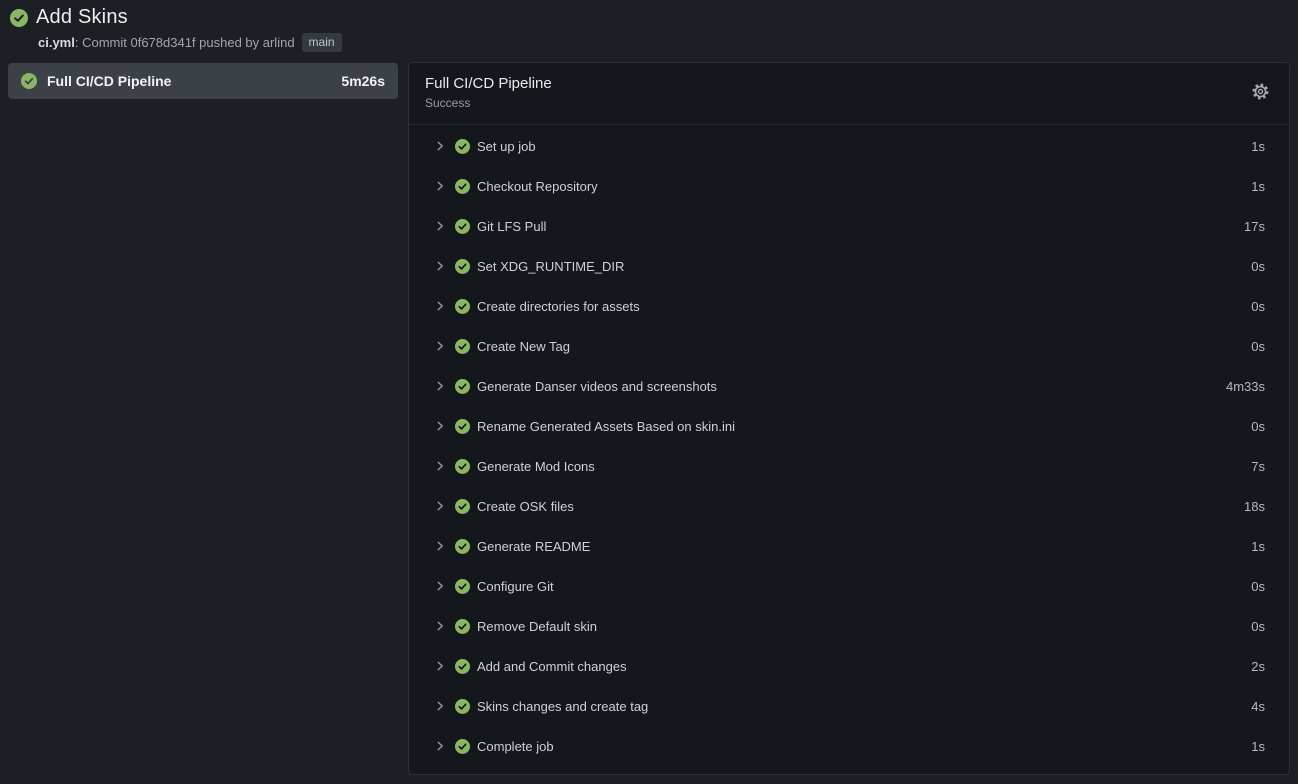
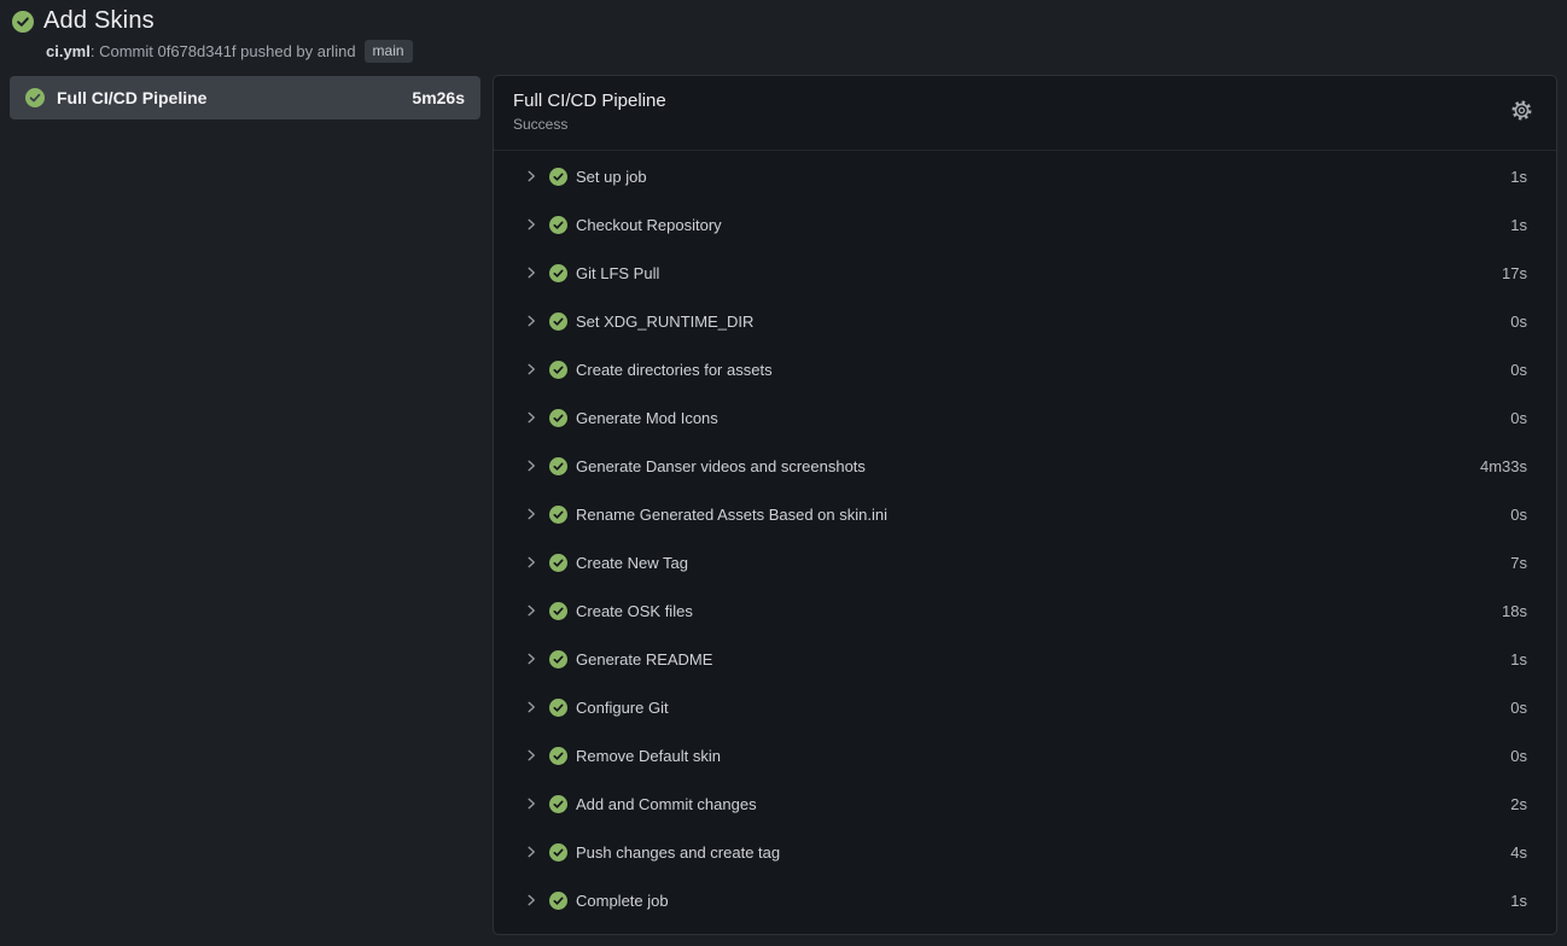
  Add Skins
  ci.yml: Commit 0f678d341f pushed by arlind
  main
  Full CI/CD Pipeline
  5m26s
  Full CI/CD Pipeline
  Success
  Set up job
  1s
  Checkout Repository
  1s
  Git LFS Pull
  17s
  Set XDG_RUNTIME_DIR
  0s
  Create directories for assets
  0s
- Create New Tag
+ Generate Mod Icons
  0s
  Generate Danser videos and screenshots
  4m33s
  Rename Generated Assets Based on skin.ini
  0s
- Generate Mod Icons
+ Create New Tag
  7s
  Create OSK files
  18s
  Generate README
  1s
  Configure Git
  0s
  Remove Default skin
  0s
  Add and Commit changes
  2s
- Skins changes and create tag
+ Push changes and create tag
  4s
  Complete job
  1s
